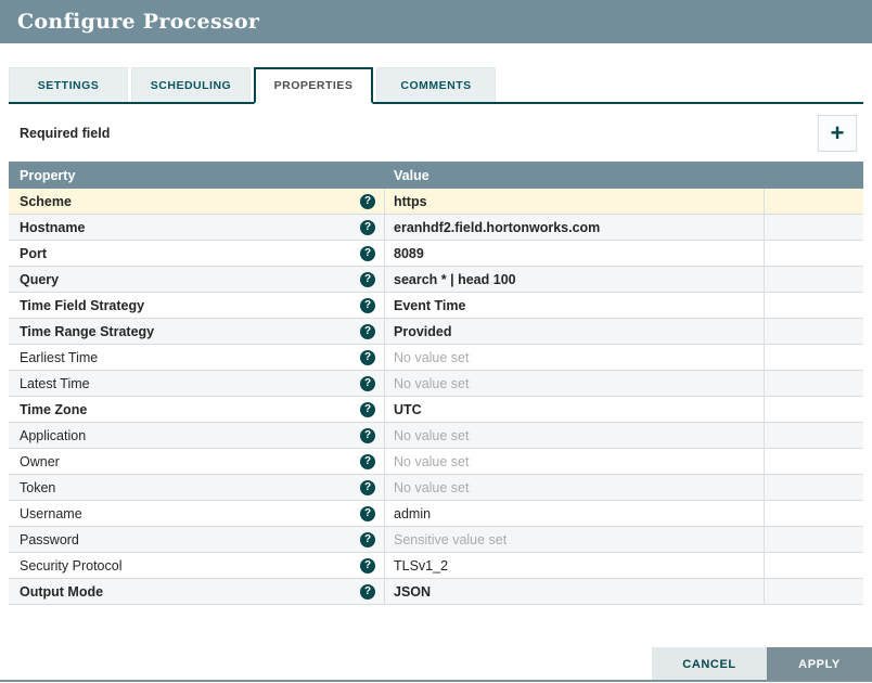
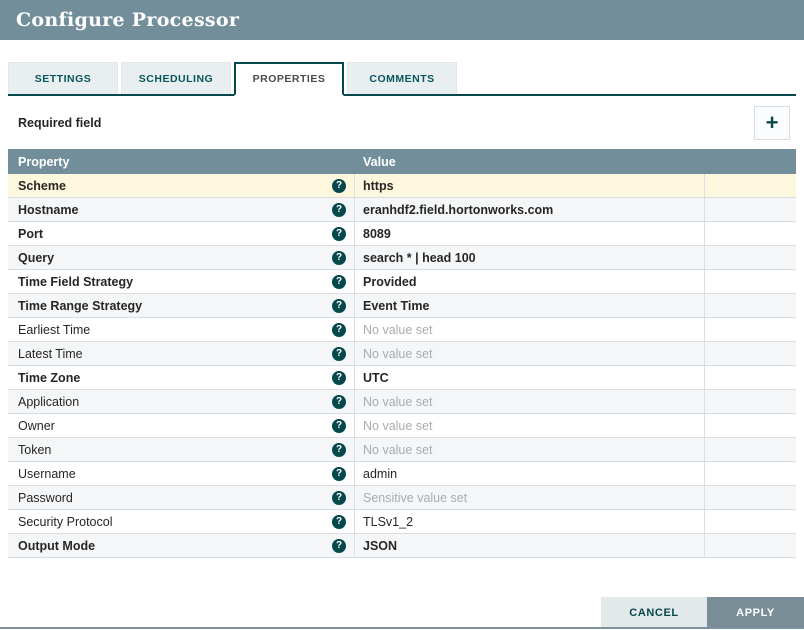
  Configure Processor
  SETTINGS
  SCHEDULING
  PROPERTIES
  COMMENTS
  Required field
  +
  Property
  Value
  Scheme
  ?
  https
  Hostname
  ?
  eranhdf2.field.hortonworks.com
  Port
  ?
  8089
  Query
  ?
  search * | head 100
  Time Field Strategy
  ?
- Event Time
+ Provided
  Time Range Strategy
  ?
- Provided
+ Event Time
  Earliest Time
  ?
  No value set
  Latest Time
  ?
  No value set
  Time Zone
  ?
  UTC
  Application
  ?
  No value set
  Owner
  ?
  No value set
  Token
  ?
  No value set
  Username
  ?
  admin
  Password
  ?
  Sensitive value set
  Security Protocol
  ?
  TLSv1_2
  Output Mode
  ?
  JSON
  CANCEL
  APPLY
